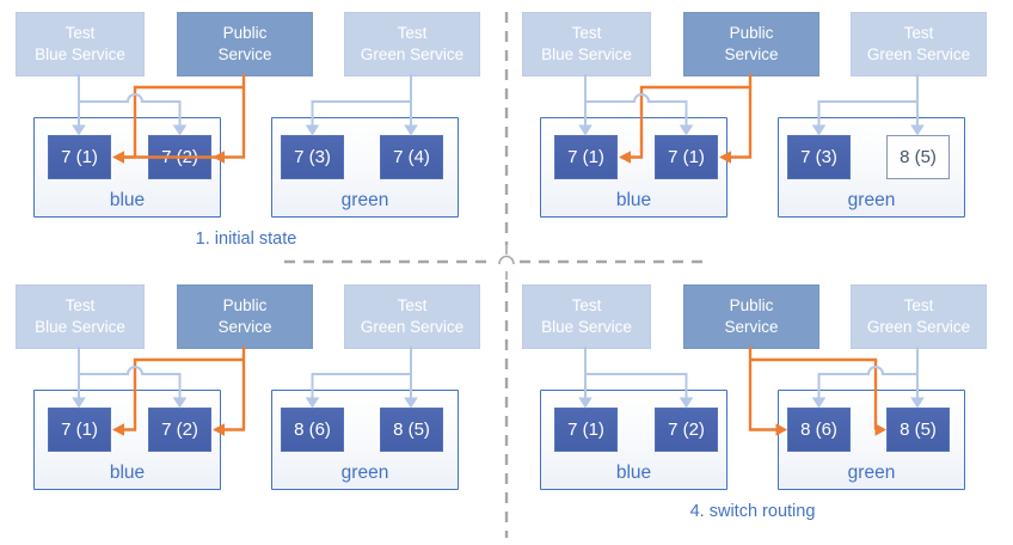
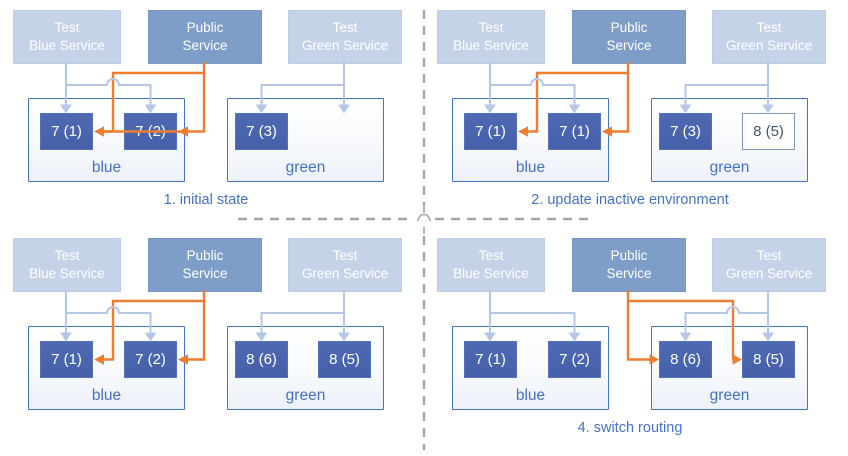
  Test
  Blue Service
  Public
  Service
  Test
  Green Service
  blue
  green
  7 (1)
  7 (3)
- 7 (4)
  1. initial state
  Test
  Blue Service
  Public
  Service
  Test
  Green Service
  blue
  green
  7 (1)
  7 (1)
  7 (3)
  8 (5)
+ 2. update inactive environment
  Test
  Blue Service
  Public
  Service
  Test
  Green Service
  blue
  green
  7 (1)
  7 (2)
  8 (6)
  8 (5)
  Test
  Blue Service
  Public
  Service
  Test
  Green Service
  blue
  green
  7 (1)
  7 (2)
  8 (6)
  8 (5)
  4. switch routing
